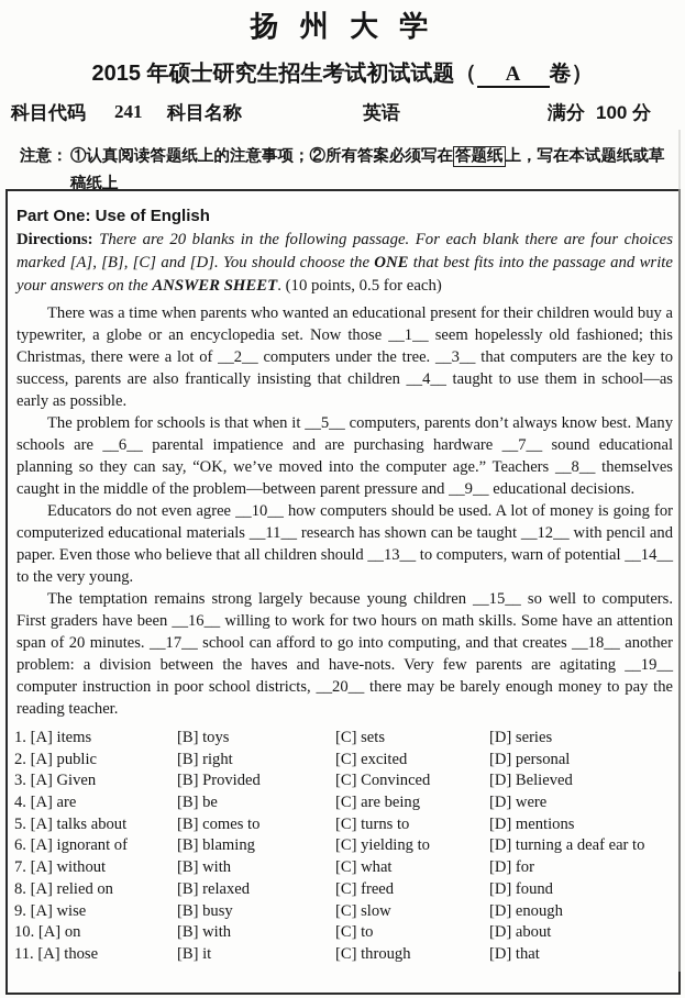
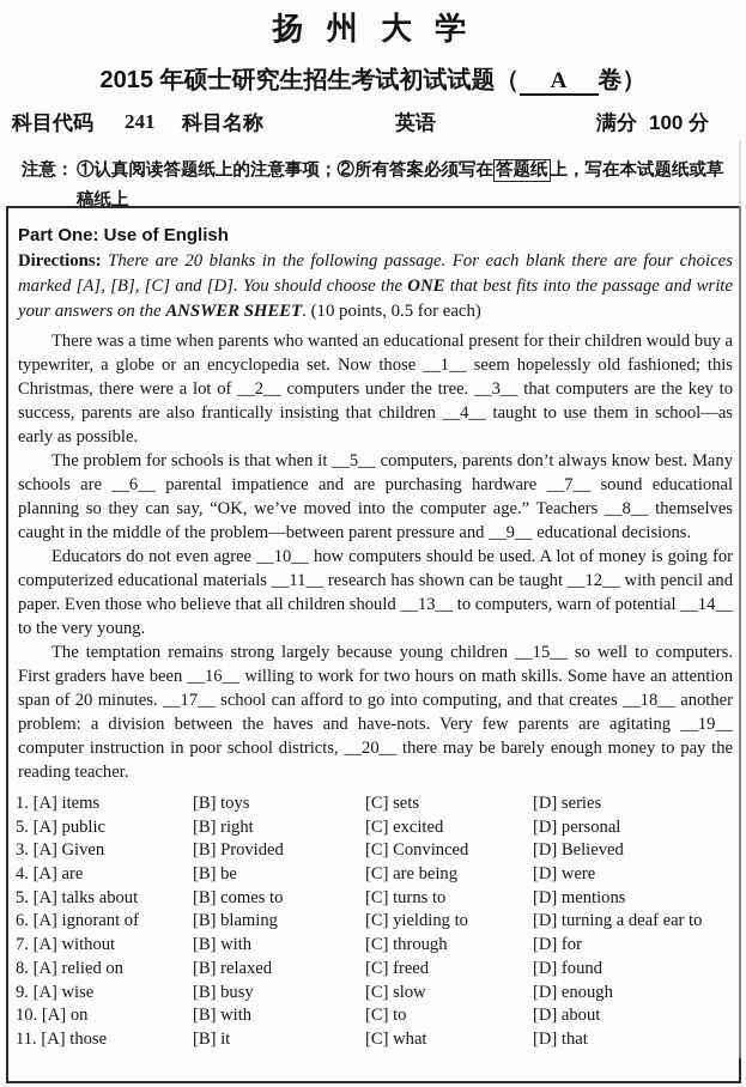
  扬 州 大 学
  2015 年硕士研究生招生考试初试试题（ A 卷）
  科目代码
  241
  科目名称
  英语
  满分
  100 分
  注意：
  ①认真阅读答题纸上的注意事项；②所有答案必须写在 答题纸 上，写在本试题纸或草稿纸上
  Part One: Use of English
  Directions: There are 20 blanks in the following passage. For each blank there are four choices marked [A], [B], [C] and [D]. You should choose the ONE that best fits into the passage and write your answers on the ANSWER SHEET. (10 points, 0.5 for each)
  There was a time when parents who wanted an educational present for their children would buy a typewriter, a globe or an encyclopedia set. Now those __1__ seem hopelessly old fashioned; this Christmas, there were a lot of __2__ computers under the tree. __3__ that computers are the key to success, parents are also frantically insisting that children __4__ taught to use them in school—as early as possible.
  The problem for schools is that when it __5__ computers, parents don’t always know best. Many schools are __6__ parental impatience and are purchasing hardware __7__ sound educational planning so they can say, “OK, we’ve moved into the computer age.” Teachers __8__ themselves caught in the middle of the problem—between parent pressure and __9__ educational decisions.
  Educators do not even agree __10__ how computers should be used. A lot of money is going for computerized educational materials __11__ research has shown can be taught __12__ with pencil and paper. Even those who believe that all children should __13__ to computers, warn of potential __14__ to the very young.
  The temptation remains strong largely because young children __15__ so well to computers. First graders have been __16__ willing to work for two hours on math skills. Some have an attention span of 20 minutes. __17__ school can afford to go into computing, and that creates __18__ another problem: a division between the haves and have-nots. Very few parents are agitating __19__ computer instruction in poor school districts, __20__ there may be barely enough money to pay the reading teacher.
  1. [A] items
  [B] toys
  [C] sets
  [D] series
- 2. [A] public
+ 5. [A] public
  [B] right
  [C] excited
  [D] personal
  3. [A] Given
  [B] Provided
  [C] Convinced
  [D] Believed
  4. [A] are
  [B] be
  [C] are being
  [D] were
  5. [A] talks about
  [B] comes to
  [C] turns to
  [D] mentions
  6. [A] ignorant of
  [B] blaming
  [C] yielding to
  [D] turning a deaf ear to
  7. [A] without
  [B] with
- [C] what
+ [C] through
  [D] for
  8. [A] relied on
  [B] relaxed
  [C] freed
  [D] found
  9. [A] wise
  [B] busy
  [C] slow
  [D] enough
  10. [A] on
  [B] with
  [C] to
  [D] about
  11. [A] those
  [B] it
- [C] through
+ [C] what
  [D] that
